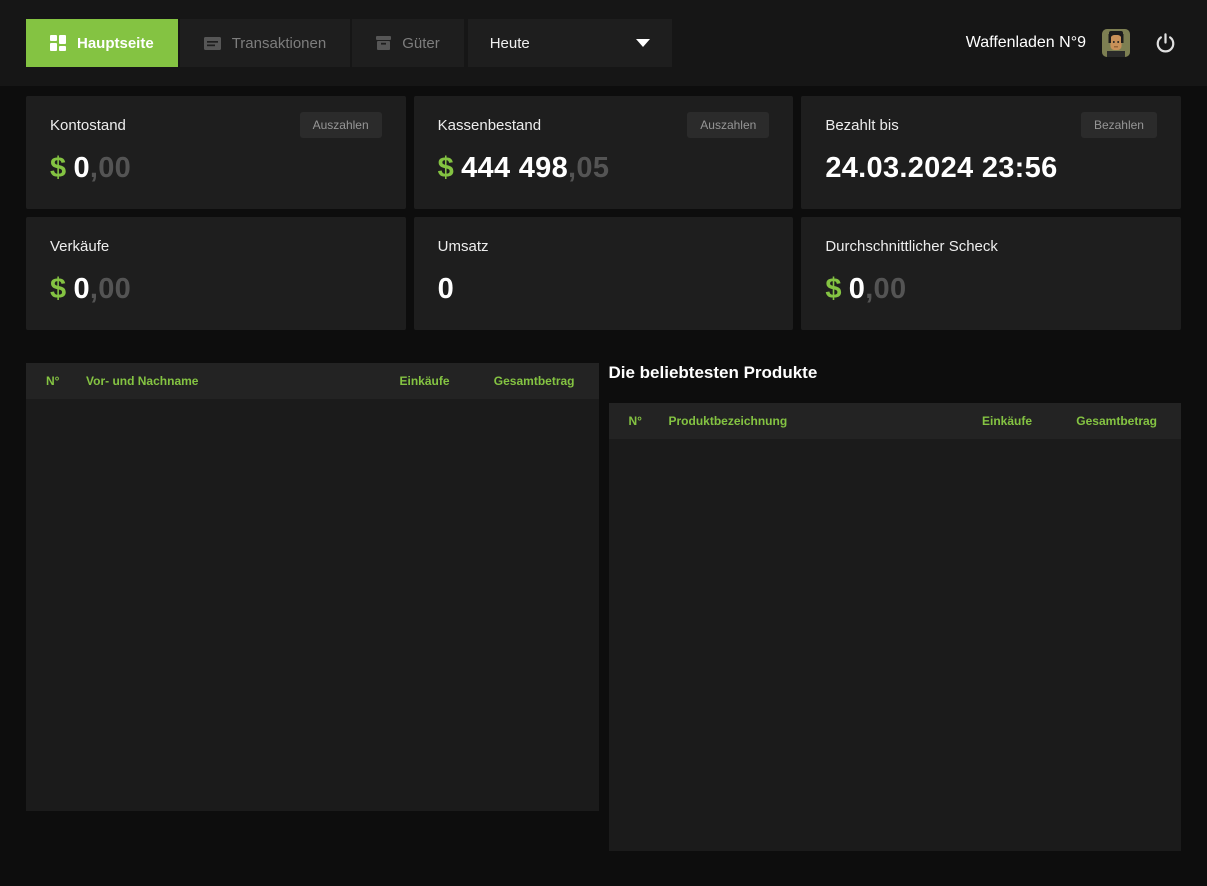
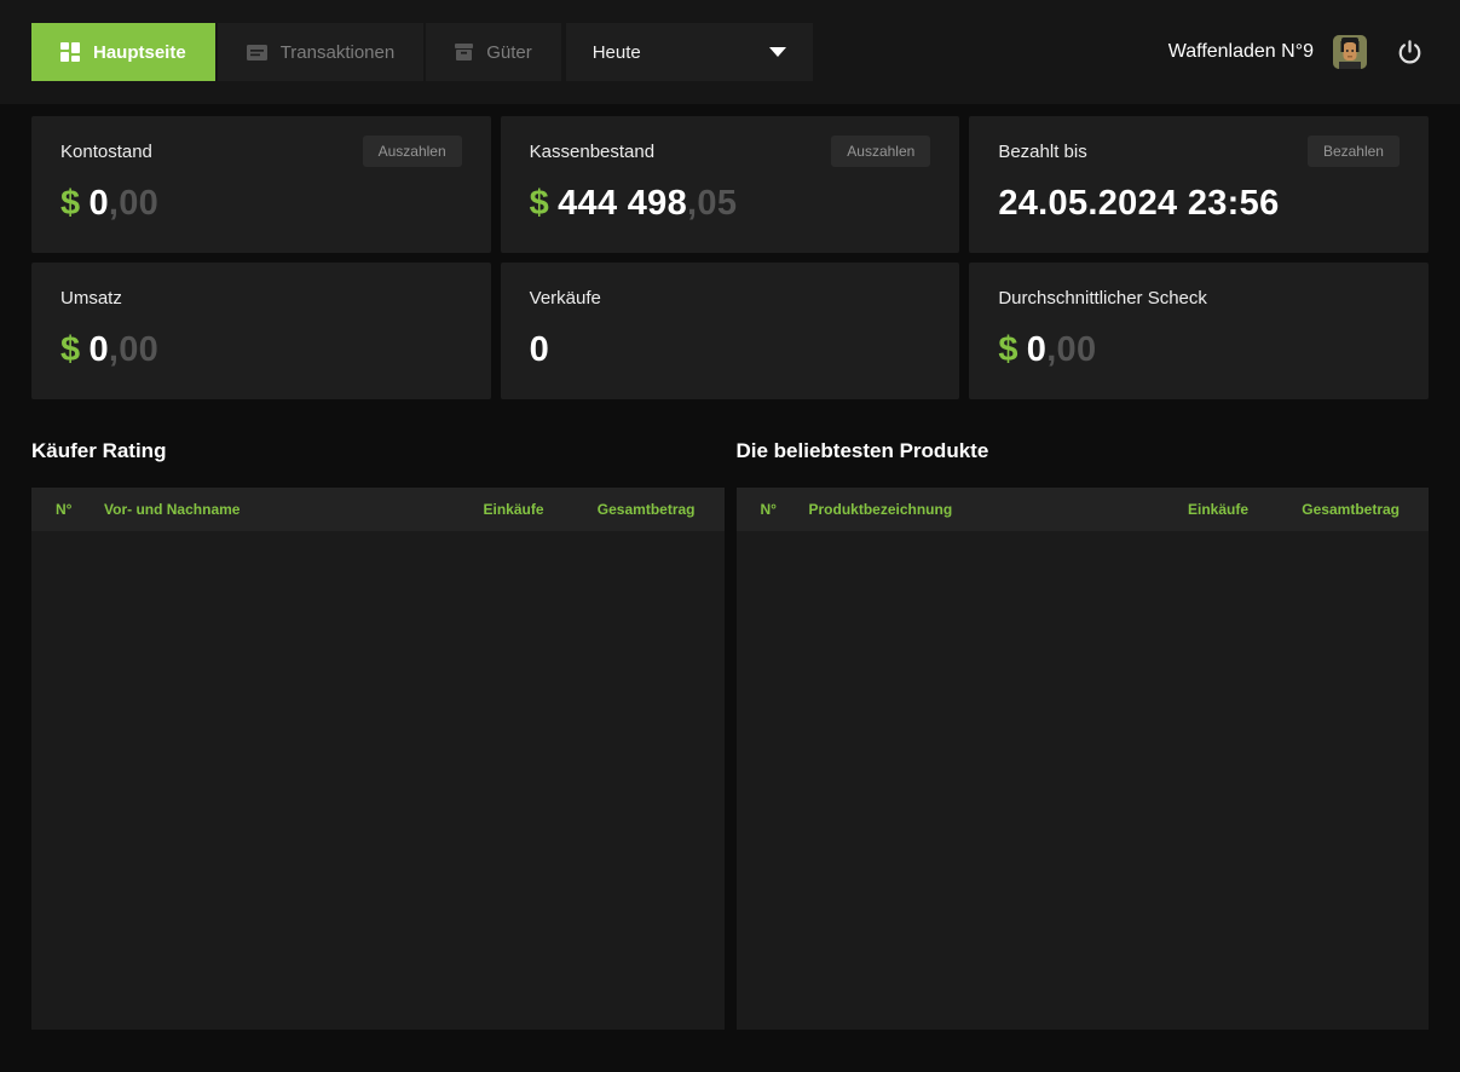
  Hauptseite
  Transaktionen
  Güter
  Heute
  Waffenladen N°9
  Kontostand
  Auszahlen
  $ 0,00
  Kassenbestand
  Auszahlen
  $ 444 498,05
  Bezahlt bis
  Bezahlen
- 24.03.2024 23:56
+ 24.05.2024 23:56
- Verkäufe
+ Umsatz
  $ 0,00
- Umsatz
+ Verkäufe
  0
  Durchschnittlicher Scheck
  $ 0,00
+ Käufer Rating
  N°
  Vor- und Nachname
  Einkäufe
  Gesamtbetrag
  Die beliebtesten Produkte
  N°
  Produktbezeichnung
  Einkäufe
  Gesamtbetrag
